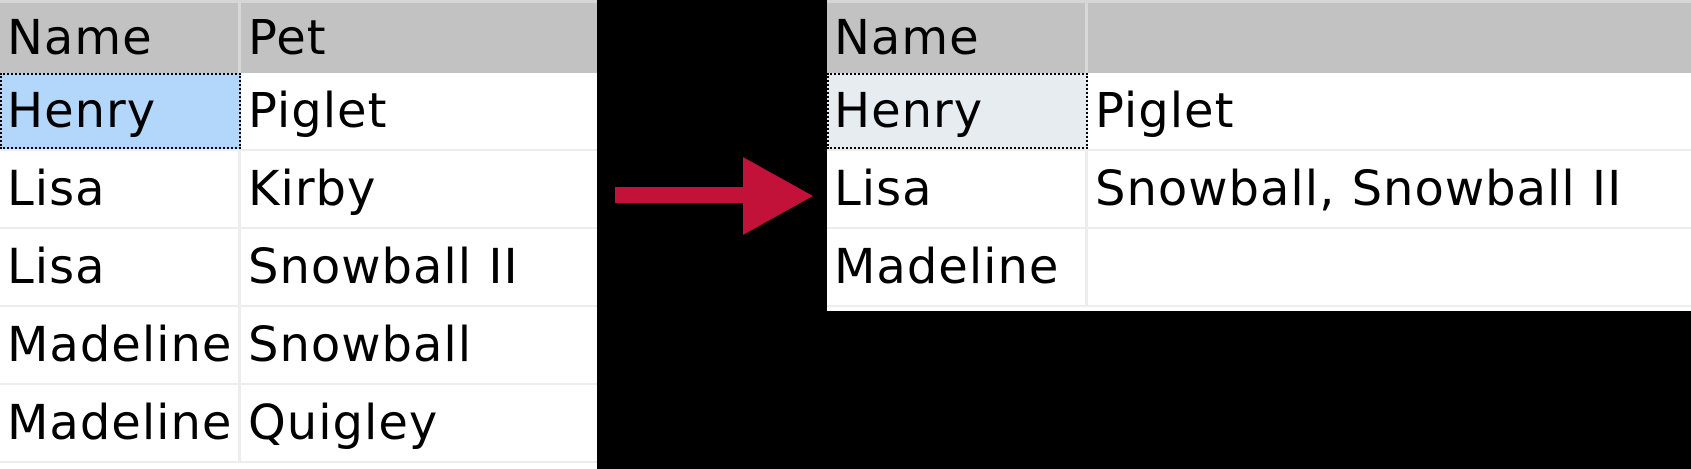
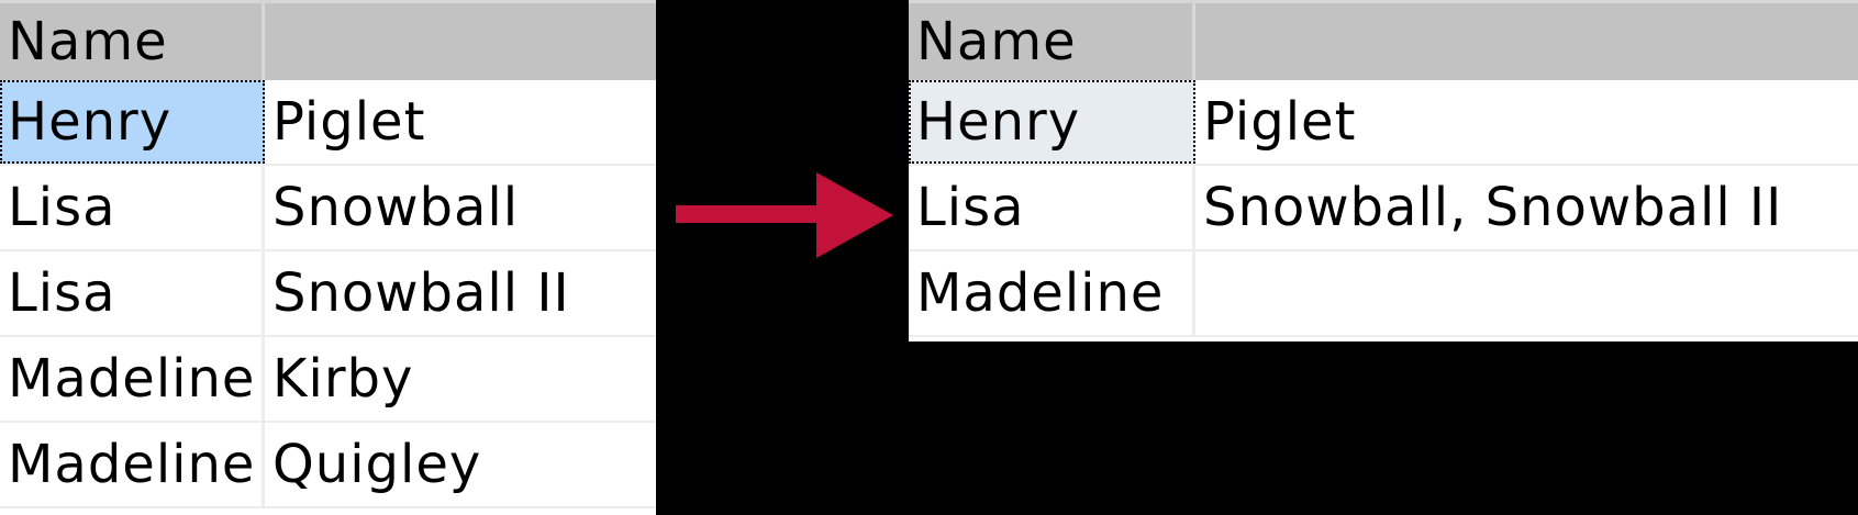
  Name
- Pet
  Henry
  Piglet
  Lisa
- Kirby
+ Snowball
  Lisa
  Snowball II
  Madeline
- Snowball
+ Kirby
  Madeline
  Quigley
  Name
  Henry
  Piglet
  Lisa
  Snowball, Snowball II
  Madeline
